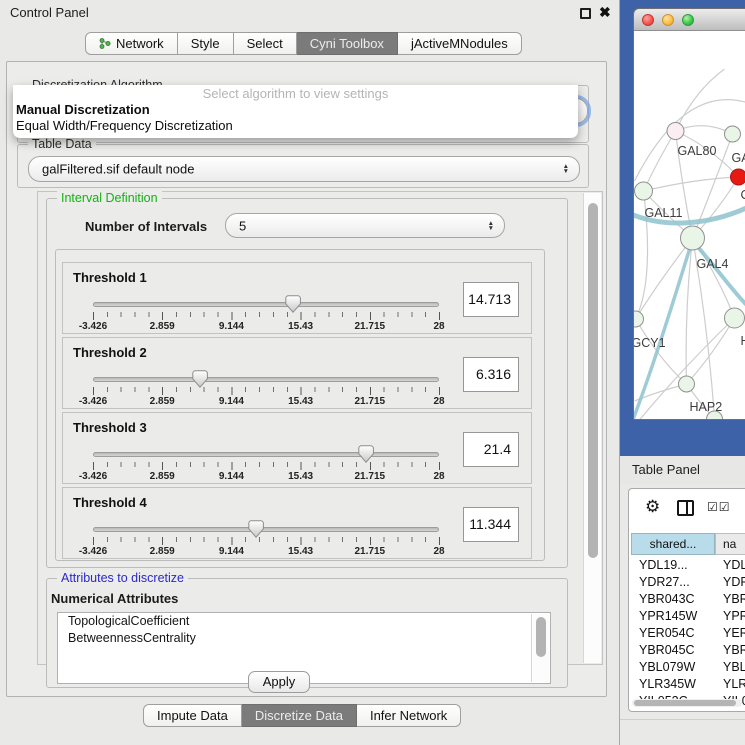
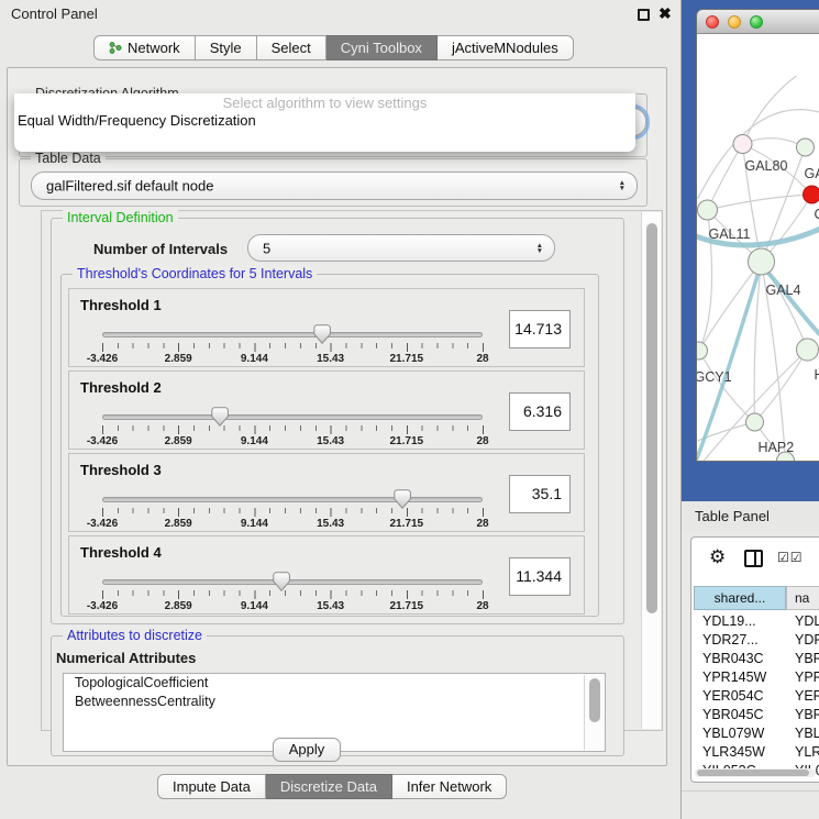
  Control Panel
  ✖
  Network
  Style
  Select
  Cyni Toolbox
  jActiveMNodules
  Select algorithm to view settings
- Manual Discretization
  Equal Width/Frequency Discretization
  Table Data
  galFiltered.sif default node
  Interval Definition
  Number of Intervals
  5
+ Threshold's Coordinates for 5 Intervals
  Threshold 1
  -3.426
  2.859
  9.144
  15.43
  21.715
  28
  14.713
  Threshold 2
  -3.426
  2.859
  9.144
  15.43
  21.715
  28
  6.316
  Threshold 3
  -3.426
  2.859
  9.144
  15.43
  21.715
  28
- 21.4
+ 35.1
  Threshold 4
  -3.426
  2.859
  9.144
  15.43
  21.715
  28
  11.344
  Attributes to discretize
  Numerical Attributes
  TopologicalCoefficient
  BetweennessCentrality
  Apply
  Impute Data
  Discretize Data
  Infer Network
  GAL80
  GAL11
  GAL4
  GCY1
  HAP2
  Table Panel
  ⚙
  ☑☑
  shared...
  na
  YDL19...
  YDL
  YDR27...
  YBR043C
  YBR
  YPR145W
  YPR
  YER054C
  YER
  YBR045C
  YBR
  YBL079W
  YBL
  YLR345W
  YLR
